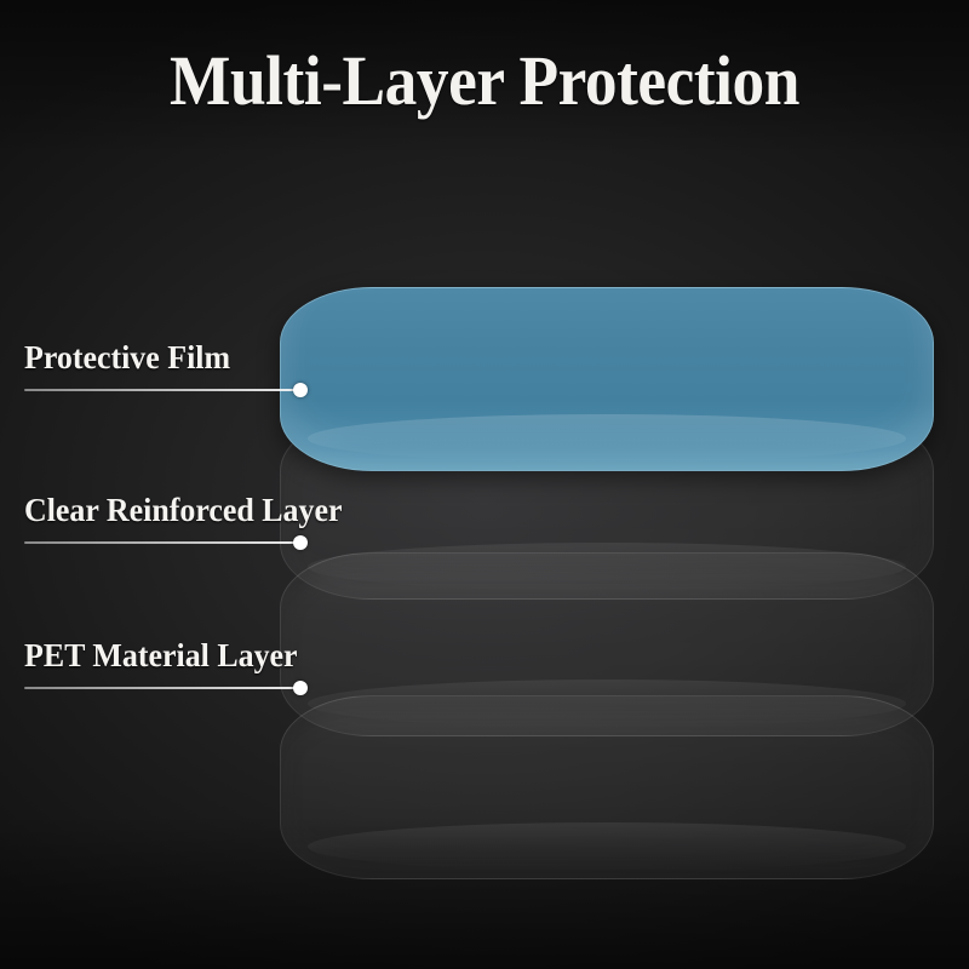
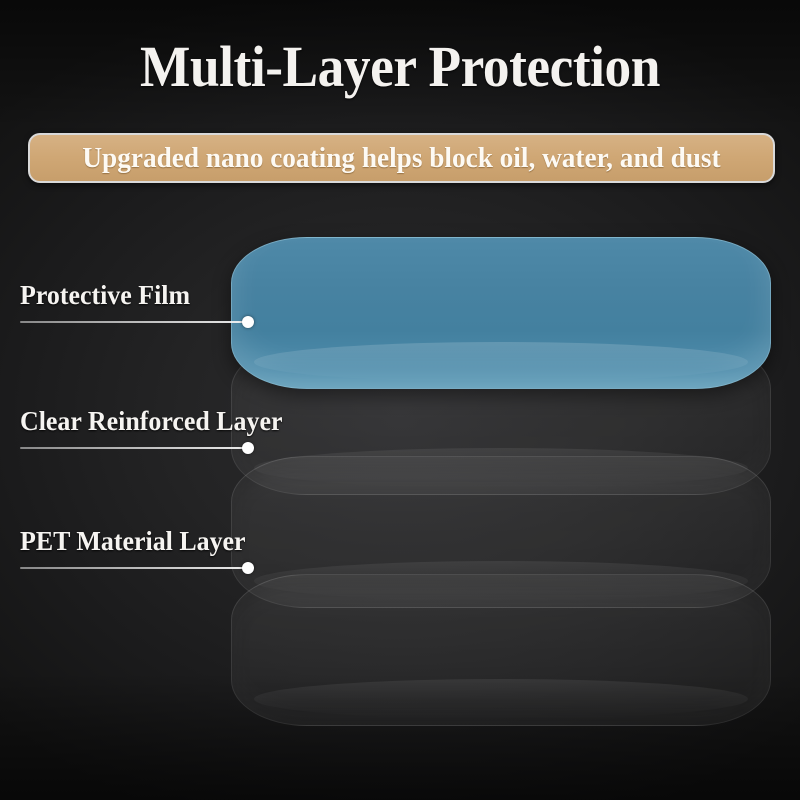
  Multi-Layer Protection
+ Upgraded nano coating helps block oil, water, and dust
  Protective Film
  Clear Reinforced Layer
  PET Material Layer
